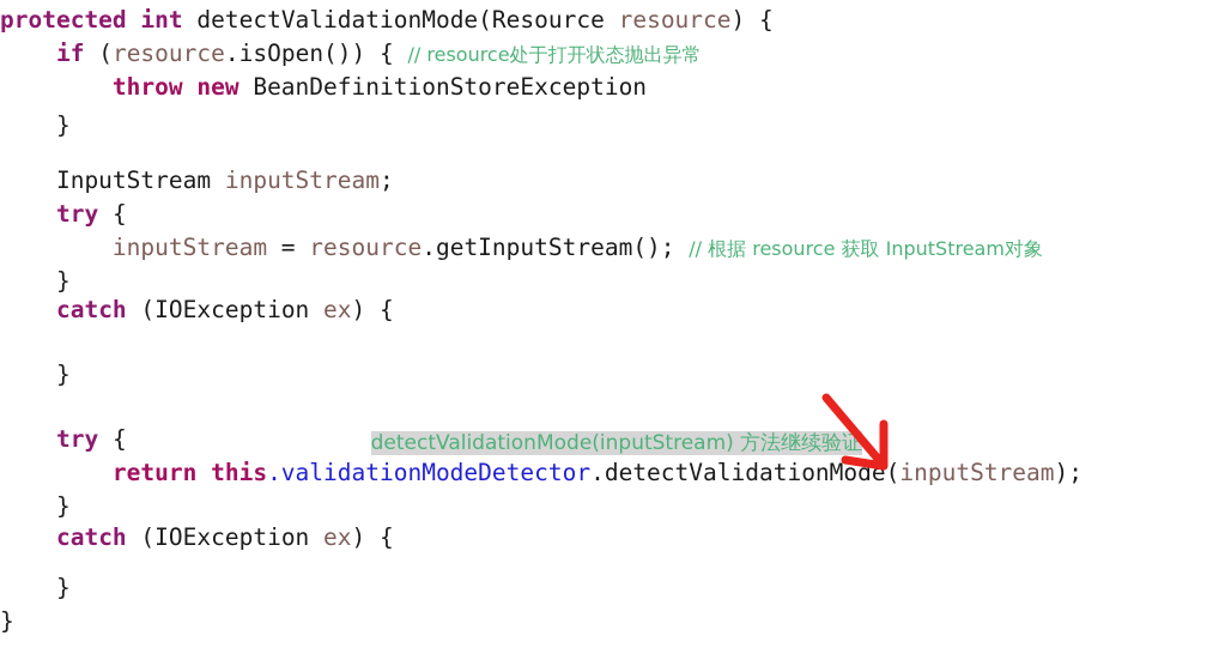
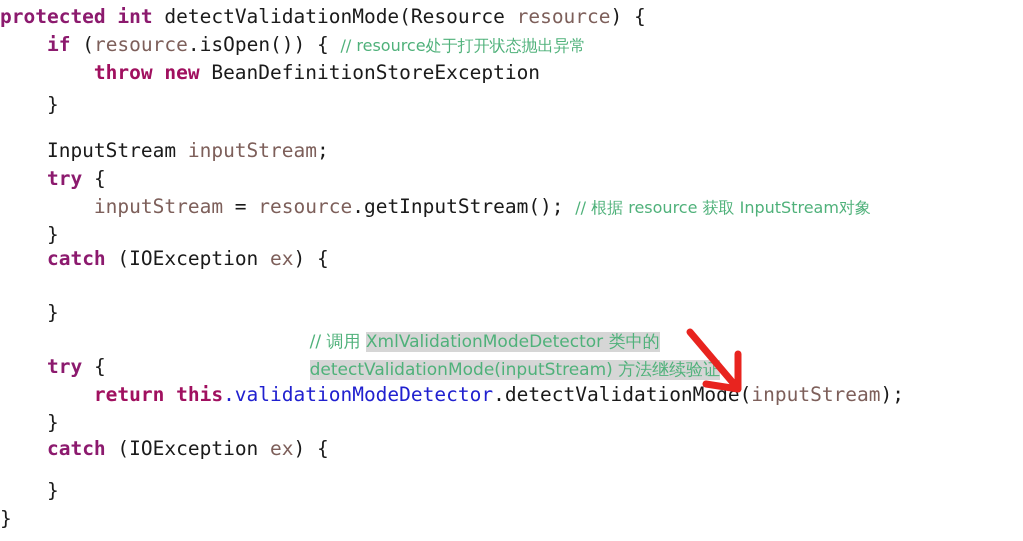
  protected int detectValidationMode(Resource resource) {
  if (resource.isOpen()) { // resource处于打开状态抛出异常
  throw new BeanDefinitionStoreException
  }
  InputStream inputStream;
  try {
  inputStream = resource.getInputStream(); // 根据 resource 获取 InputStream对象
  }
  catch (IOException ex) {
  }
  try {
  return this.validationModeDetector.detectValidationMode(inputStream);
  }
  catch (IOException ex) {
  }
  }
+ // 调用 XmlValidationModeDetector 类中的
  detectValidationMode(inputStream) 方法继续验证
